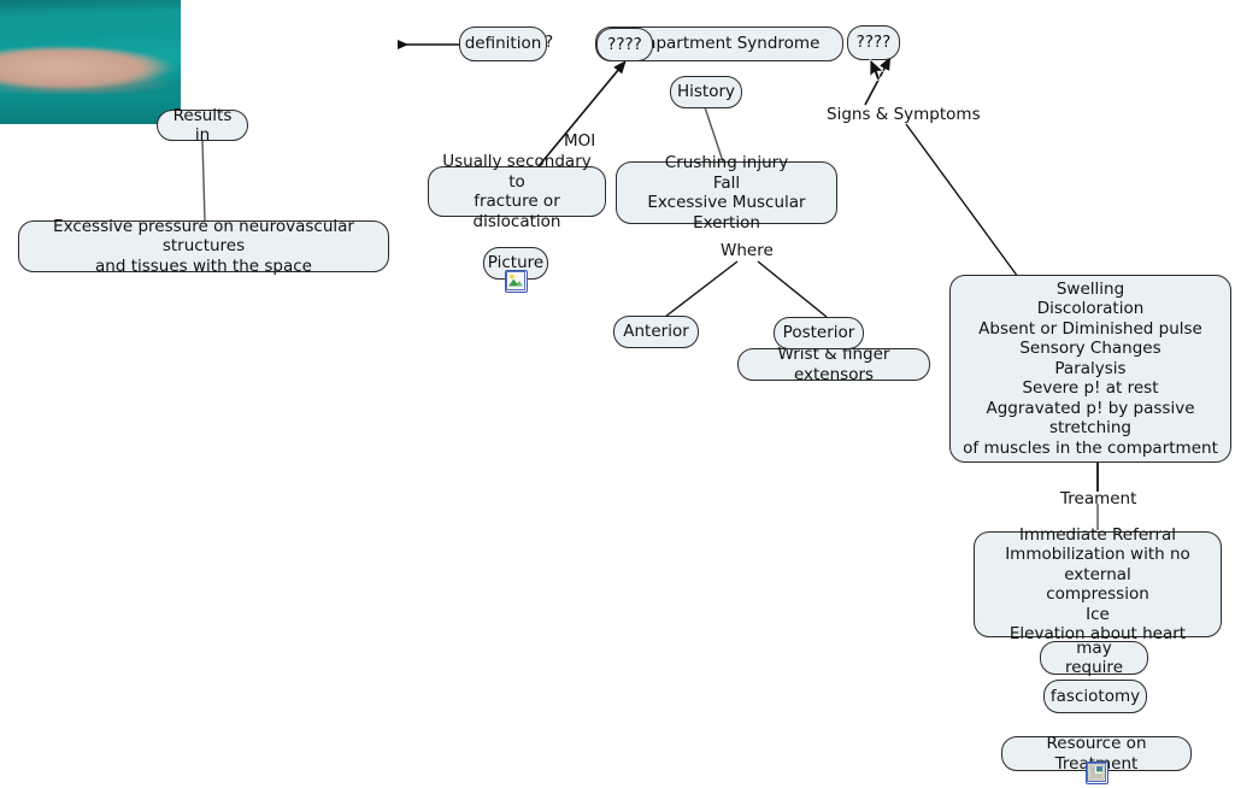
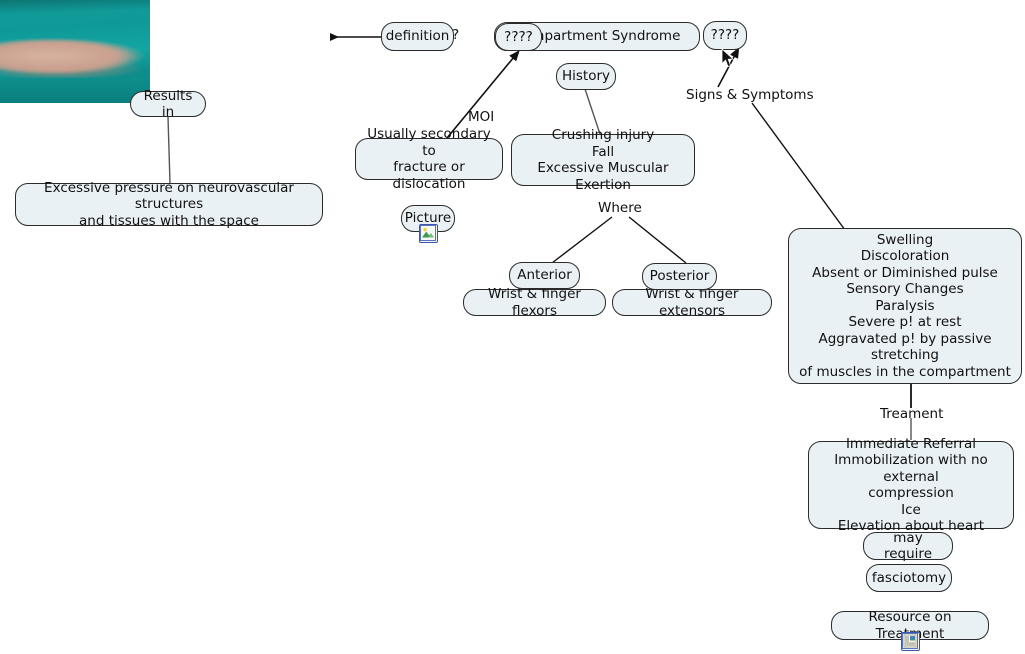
  definition
  ?
  partment Syndrome
  ????
  ????
  Results in
  Excessive pressure on neurovascular structures
  and tissues with the space
  MOI
  Usually secondary to
  fracture or dislocation
  History
  Crushing injury
  Fall
  Excessive Muscular Exertion
  Picture
  Where
  Anterior
  Posterior
+ Wrist & finger flexors
  Wrist & finger extensors
  Signs & Symptoms
  Swelling
  Discoloration
  Absent or Diminished pulse
  Sensory Changes
  Paralysis
  Severe p! at rest
  Aggravated p! by passive stretching
  of muscles in the compartment
  Treament
  Immediate Referral
  Immobilization with no external
  compression
  Ice
  Elevation about heart
  may require
  fasciotomy
  Resource on Treaent
